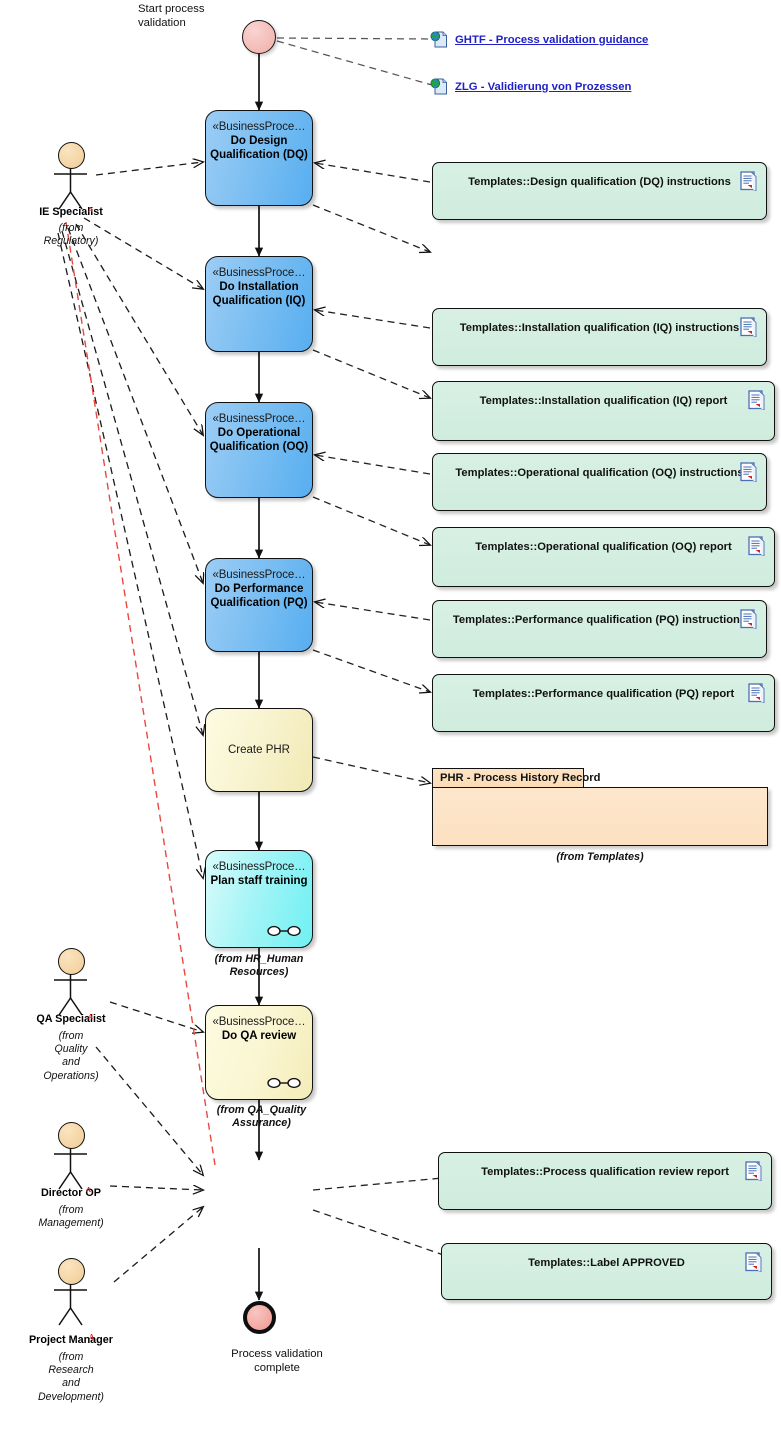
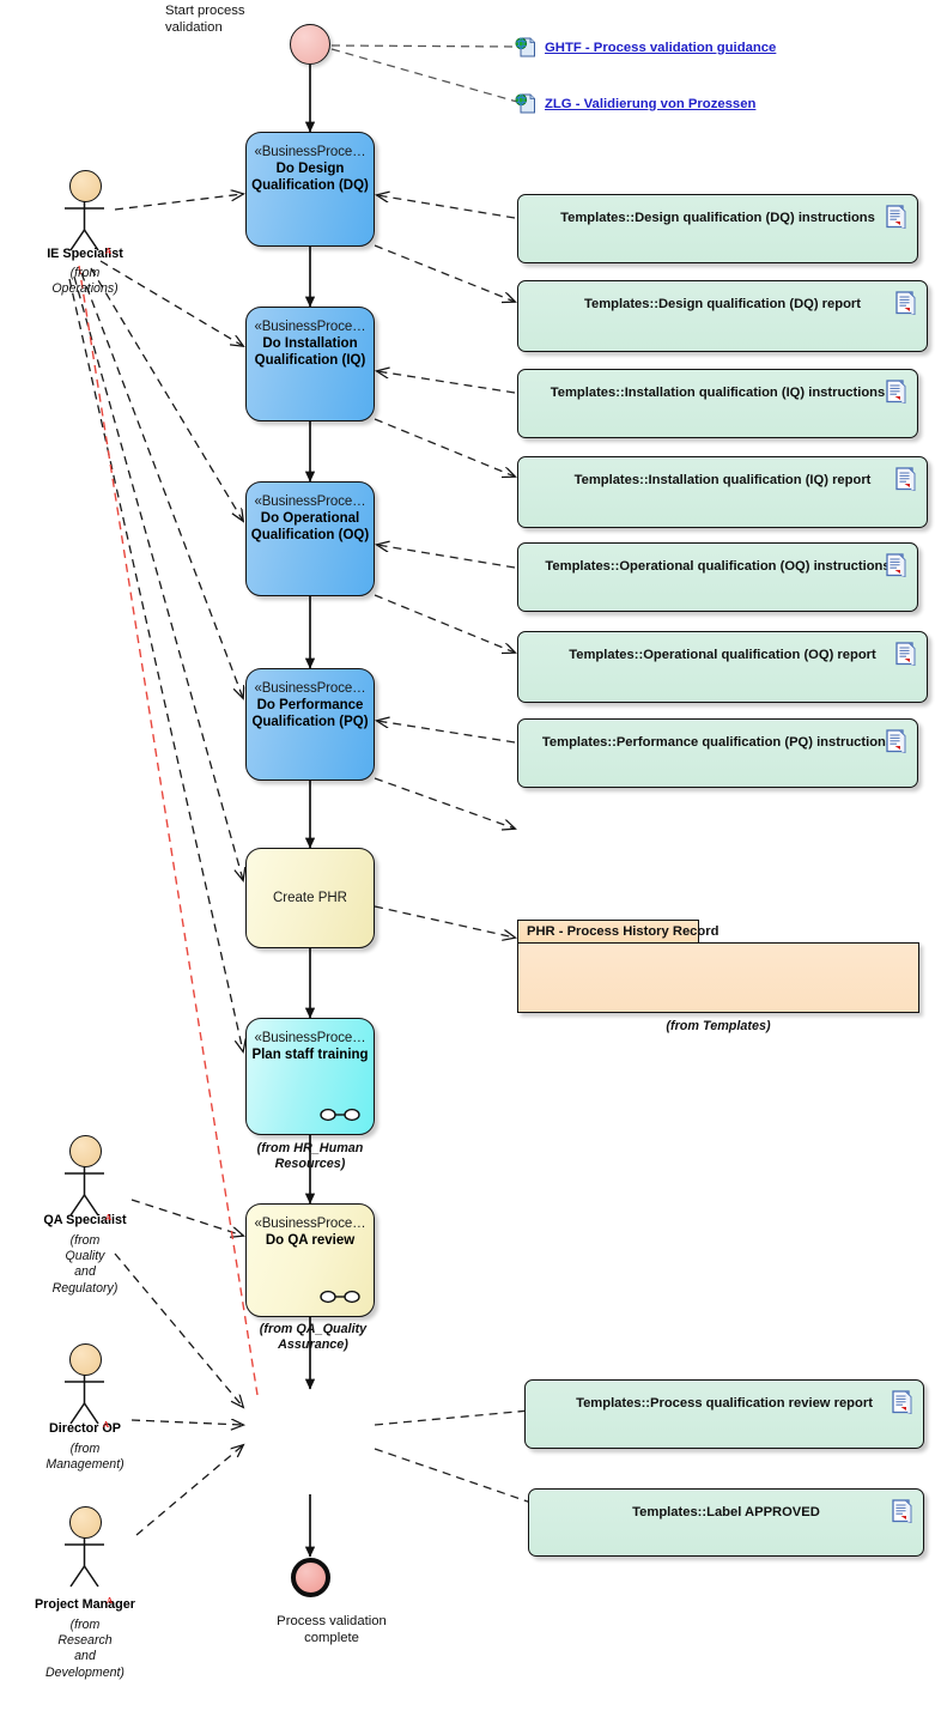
  Start process
  validation
  GHTF - Process validation guidance
  ZLG - Validierung von Prozessen
  «BusinessProce…
  Do Design
  Qualification (DQ)
  «BusinessProce…
  Do Installation
  Qualification (IQ)
  «BusinessProce…
  Do Operational
  Qualification (OQ)
  «BusinessProce…
  Do Performance
  Qualification (PQ)
  Create PHR
  «BusinessProce…
  Plan staff training
  (from HR_Human
  Resources)
  «BusinessProce…
  Do QA review
  (from QA_Quality
  Assurance)
  Process validation
  complete
  Templates::Design qualification (DQ) instructions
+ Templates::Design qualification (DQ) report
  Templates::Installation qualification (IQ) instructions
  Templates::Installation qualification (IQ) report
  Templates::Operational qualification (OQ) instruction
  Templates::Operational qualification (OQ) report
  Templates::Performance qualification (PQ) instruction
- Templates::Performance qualification (PQ) report
  Templates::Process qualification review report
  Templates::Label APPROVED
  PHR - Process History Record
  (from Templates)
  IE Specialist
  A
  (from
- Regulatory)
+ Operations)
  QA Specialist
  A
  (from
  Quality
  and
- Operations)
+ Regulatory)
  Director OP
  A
  (from
  Management)
  Project Manager
  A
  (from
  Research
  and
  Development)
